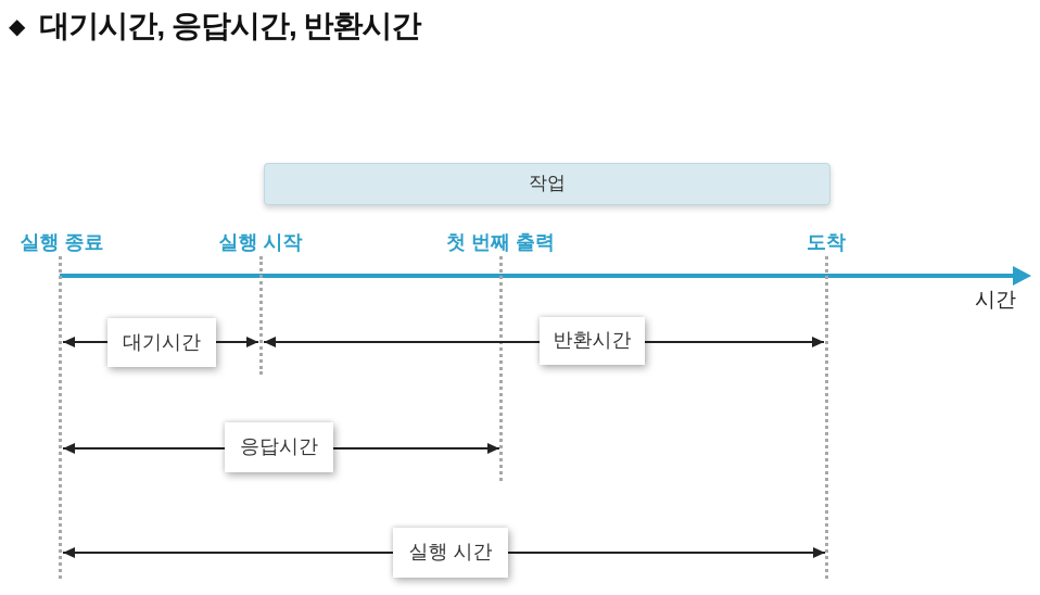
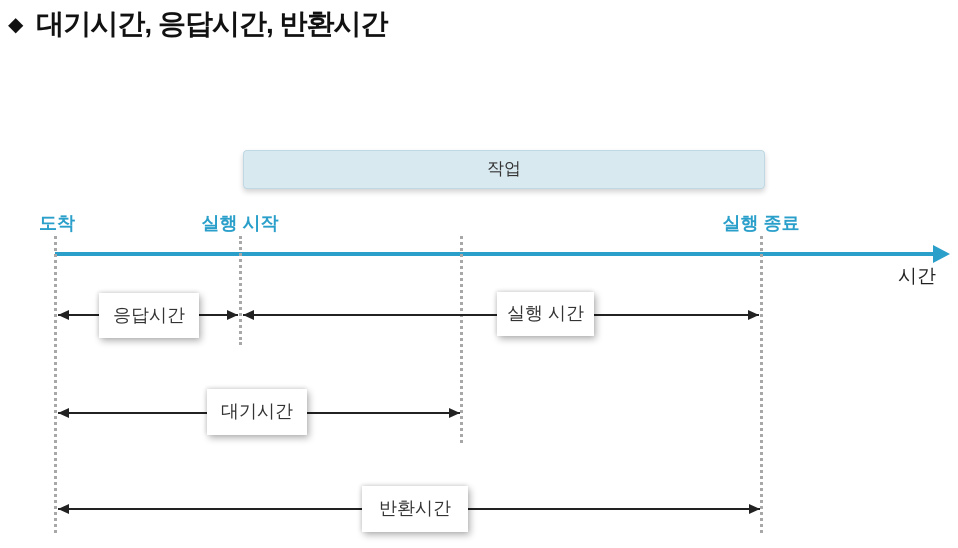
  ◆
  대기시간, 응답시간, 반환시간
  작업
- 실행 종료
+ 도착
  실행 시작
- 첫 번째 출력
- 도착
+ 실행 종료
  시간
- 대기시간
+ 응답시간
- 반환시간
+ 실행 시간
- 응답시간
+ 대기시간
- 실행 시간
+ 반환시간
